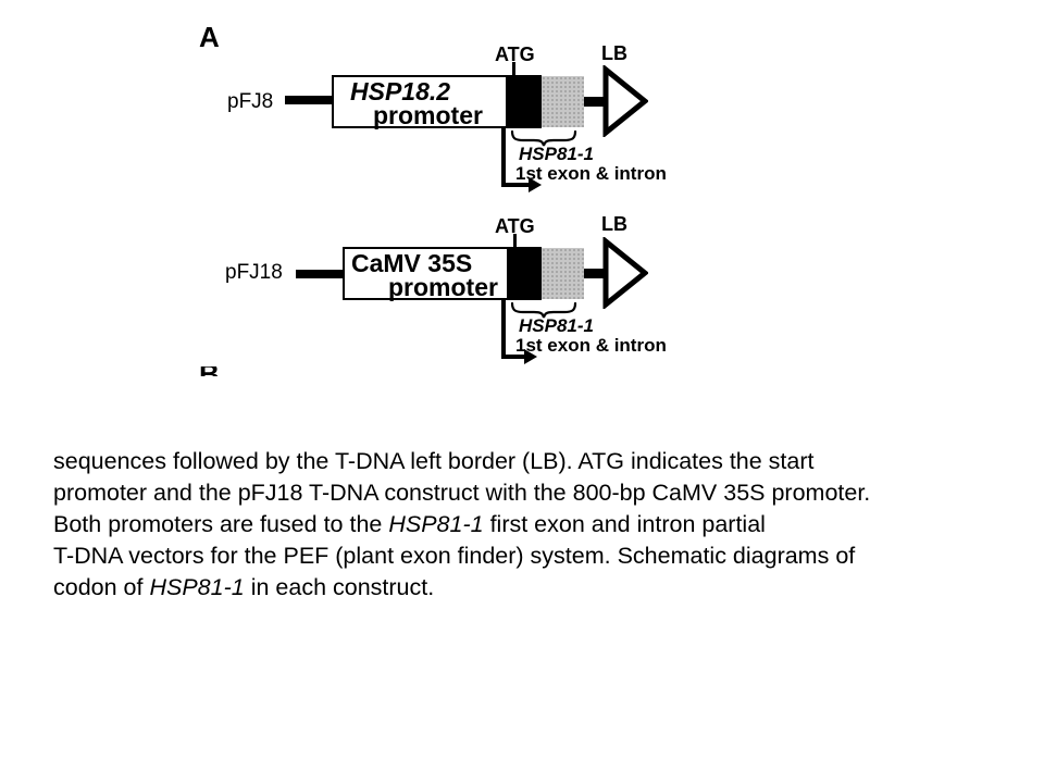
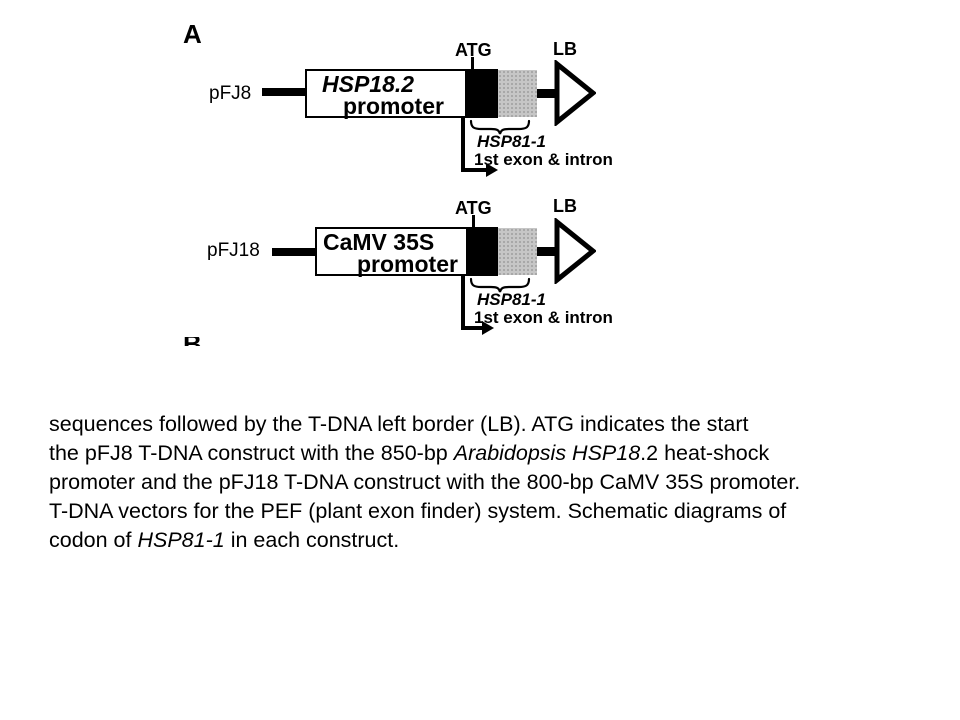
  A
  pFJ8
  HSP18.2
  promoter
  ATG
  LB
  HSP81-1
  1st exon & intron
  pFJ18
  CaMV 35S
  promoter
  ATG
  LB
  HSP81-1
  1st exon & intron
  B
  sequences followed by the T-DNA left border (LB). ATG indicates the start
+ the pFJ8 T-DNA construct with the 850-bp Arabidopsis HSP18.2 heat-shock
  promoter and the pFJ18 T-DNA construct with the 800-bp CaMV 35S promoter.
- Both promoters are fused to the HSP81-1 first exon and intron partial
  T-DNA vectors for the PEF (plant exon finder) system. Schematic diagrams of
  codon of HSP81-1 in each construct.
